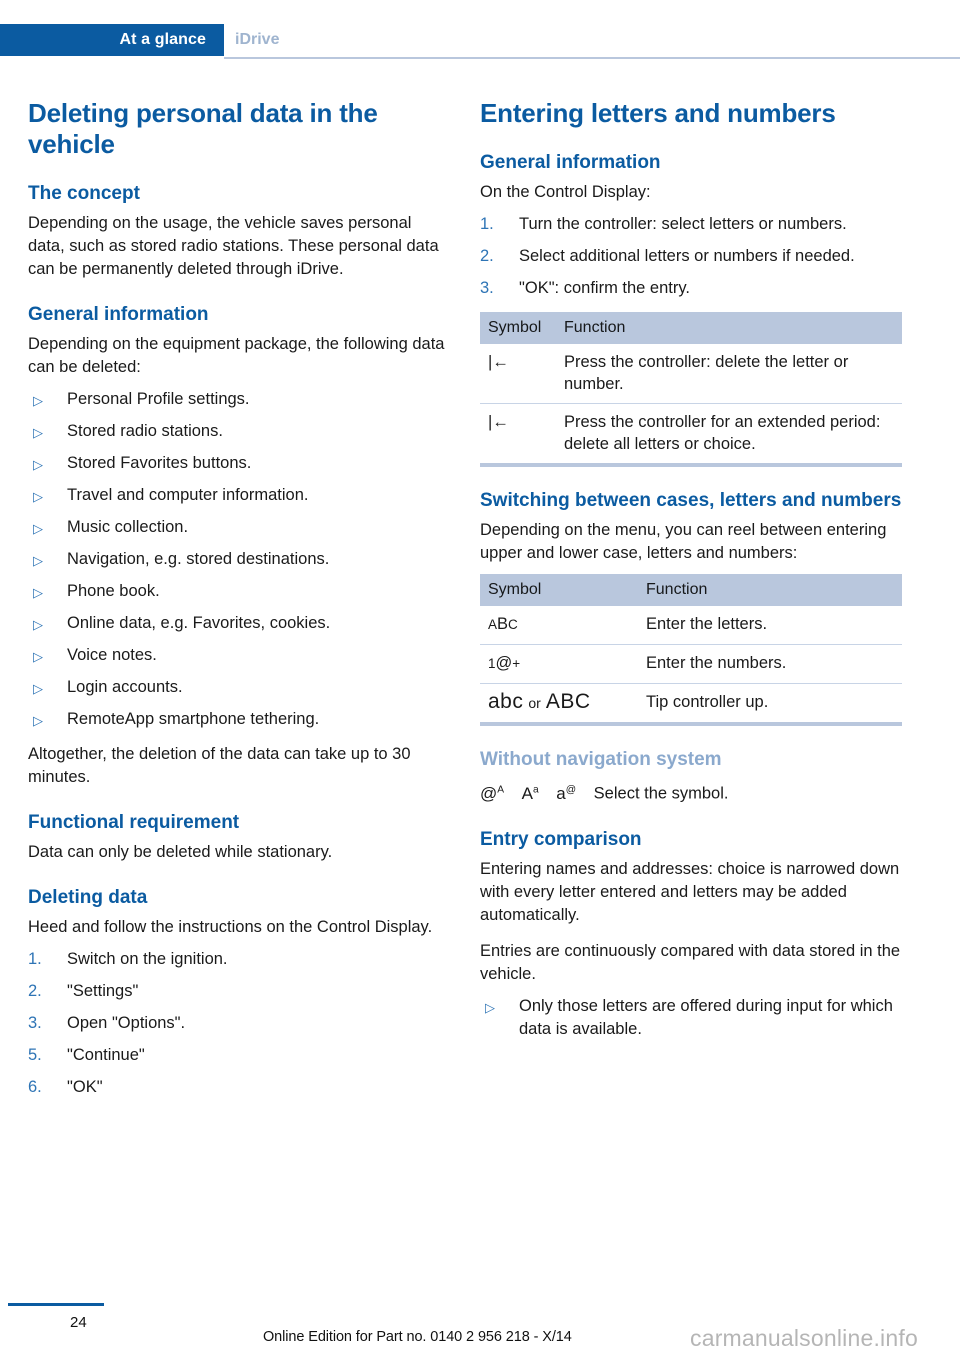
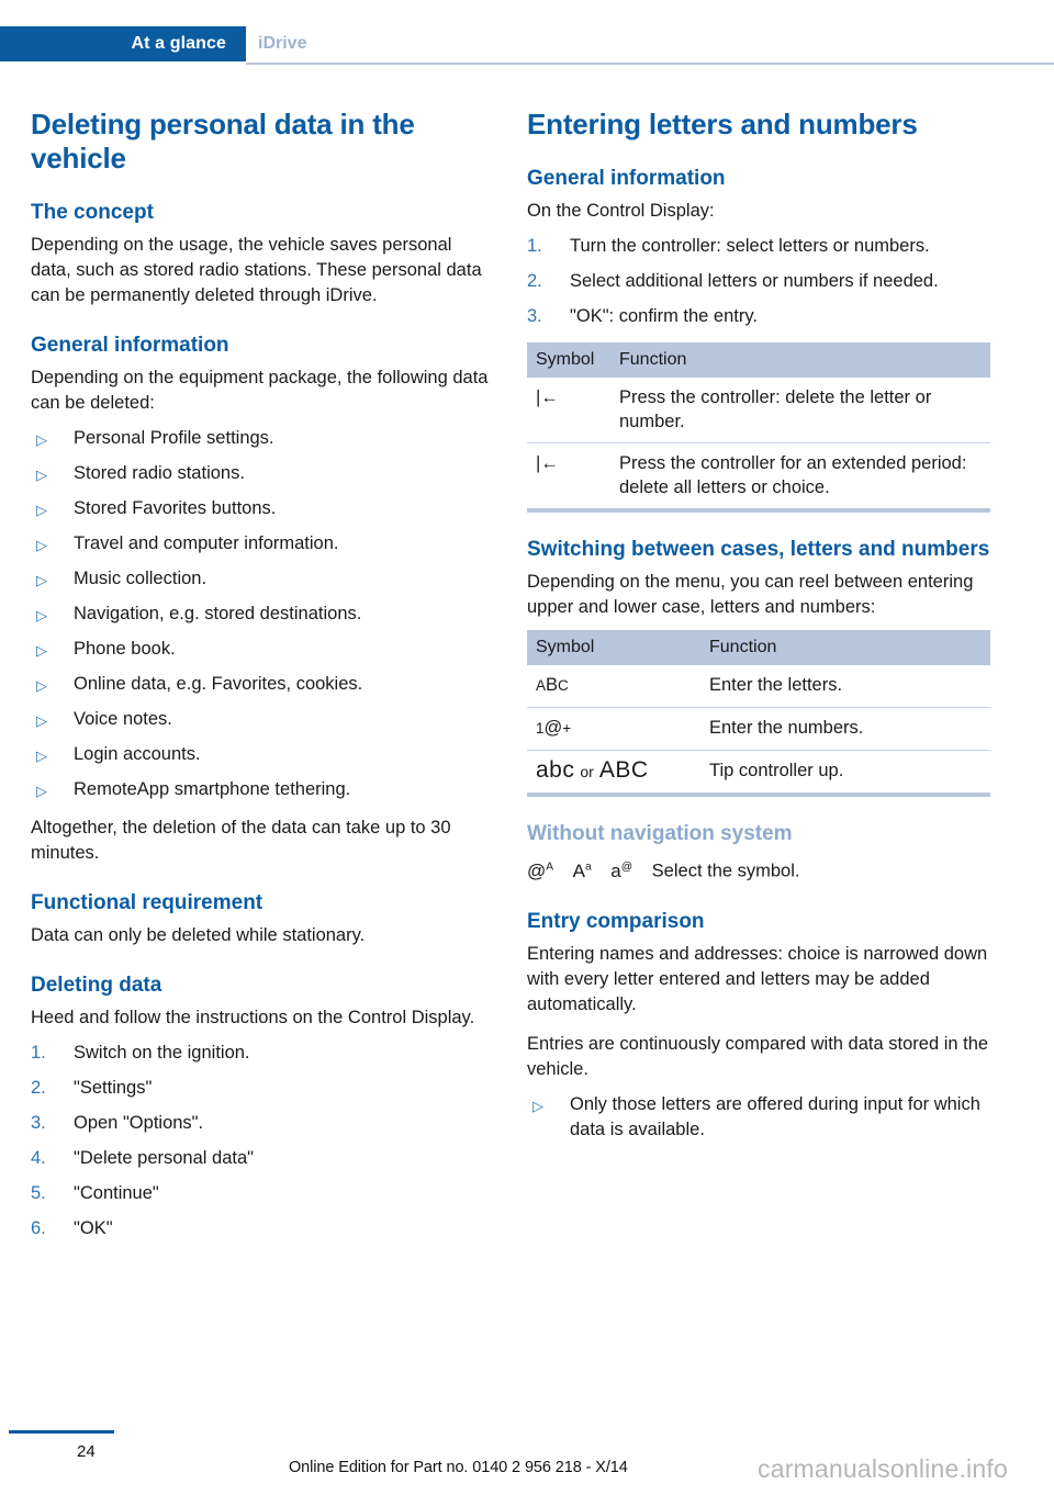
  At a glance
  iDrive
  Deleting personal data in the vehicle
  The concept
  Depending on the usage, the vehicle saves personal data, such as stored radio stations. These personal data can be permanently deleted through iDrive.
  General information
  Depending on the equipment package, the following data can be deleted:
  ▷
  Personal Profile settings.
  ▷
  Stored radio stations.
  ▷
  Stored Favorites buttons.
  ▷
  Travel and computer information.
  ▷
  Music collection.
  ▷
  Navigation, e.g. stored destinations.
  ▷
  Phone book.
  ▷
  Online data, e.g. Favorites, cookies.
  ▷
  Voice notes.
  ▷
  Login accounts.
  ▷
  RemoteApp smartphone tethering.
  Altogether, the deletion of the data can take up to 30 minutes.
  Functional requirement
  Data can only be deleted while stationary.
  Deleting data
  Heed and follow the instructions on the Control Display.
  1.
  Switch on the ignition.
  2.
  "Settings"
  3.
  Open "Options".
+ 4.
+ "Delete personal data"
  5.
  "Continue"
  6.
  "OK"
  Entering letters and numbers
  General information
  On the Control Display:
  1.
  Turn the controller: select letters or numbers.
  2.
  Select additional letters or numbers if needed.
  3.
  "OK": confirm the entry.
  Symbol	Function
  |←	Press the controller: delete the letter or number.
  |←	Press the controller for an extended period: delete all letters or choice.
  Switching between cases, letters and numbers
  Depending on the menu, you can reel between entering upper and lower case, letters and numbers:
  Symbol	Function
  ABC	Enter the letters.
  1@+	Enter the numbers.
  abc or ABC	Tip controller up.
  Without navigation system
  @A Aa a@ Select the symbol.
  Entry comparison
  Entering names and addresses: choice is narrowed down with every letter entered and letters may be added automatically.
  Entries are continuously compared with data stored in the vehicle.
  ▷
  Only those letters are offered during input for which data is available.
  24
  Online Edition for Part no. 0140 2 956 218 - X/14
  carmanualsonline.info
